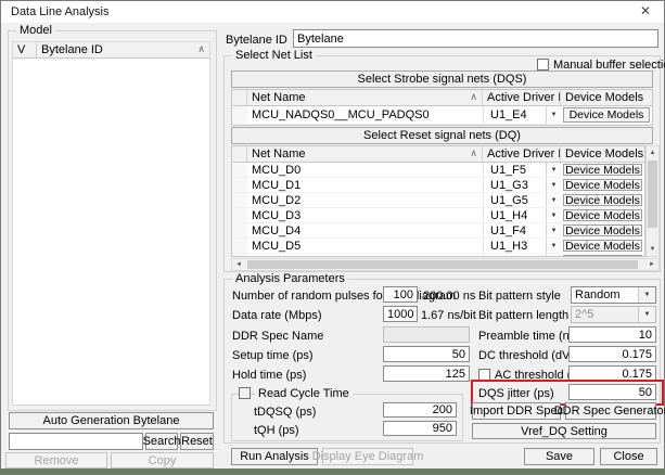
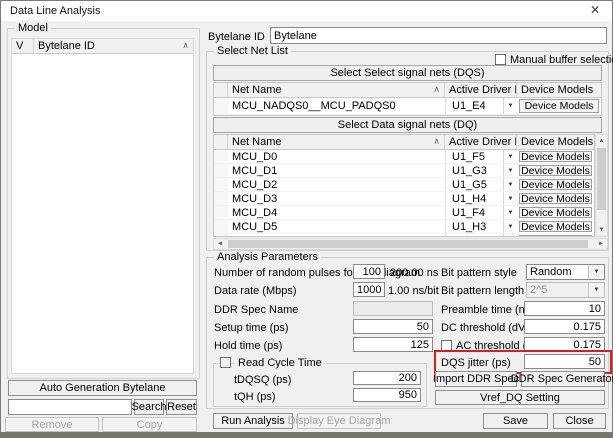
  Data Line Analysis
  ✕
  Model
  V
  Bytelane ID
  ∧
  Auto Generation Bytelane
  Search
  Reset
  Remove
  Copy
  Bytelane ID
  Bytelane
  Select Net List
  Manual buffer selecti
- Select Strobe signal nets (DQS)
+ Select Select signal nets (DQS)
  Net Name
  ∧
  Active Driver
  Device Models
  MCU_NADQS0__MCU_PADQS0
  U1_E4
  Device Models
- Select Reset signal nets (DQ)
+ Select Data signal nets (DQ)
  Net Name
  ∧
  Active Driver
  Device Models
  MCU_D0
  U1_F5
  Device Models
  MCU_D1
  U1_G3
  Device Models
  MCU_D2
  U1_G5
  Device Models
  MCU_D3
  U1_H4
  Device Models
  MCU_D4
  U1_F4
  Device Models
  MCU_D5
  U1_H3
  Device Models
  Analysis Parameters
  Number of random pulses foiagram
  100
  200.00 ns
  Data rate (Mbps)
  1000
- 1.67 ns/bit
+ 1.00 ns/bit
  DDR Spec Name
  Setup time (ps)
  50
  Hold time (ps)
  125
  Bit pattern style
  Random
  Bit pattern length
  2^5
  Preamble time (n
  10
  DC threshold (dV
  0.175
  0.175
  DQS jitter (ps)
  50
  Read Cycle Time
  tDQSQ (ps)
  200
  tQH (ps)
  950
  Import DDR Spec
  DDR Spec Generato
  Vref_DQ Setting
  Run Analysis
  Display Eye Diagram
  Save
  Close
